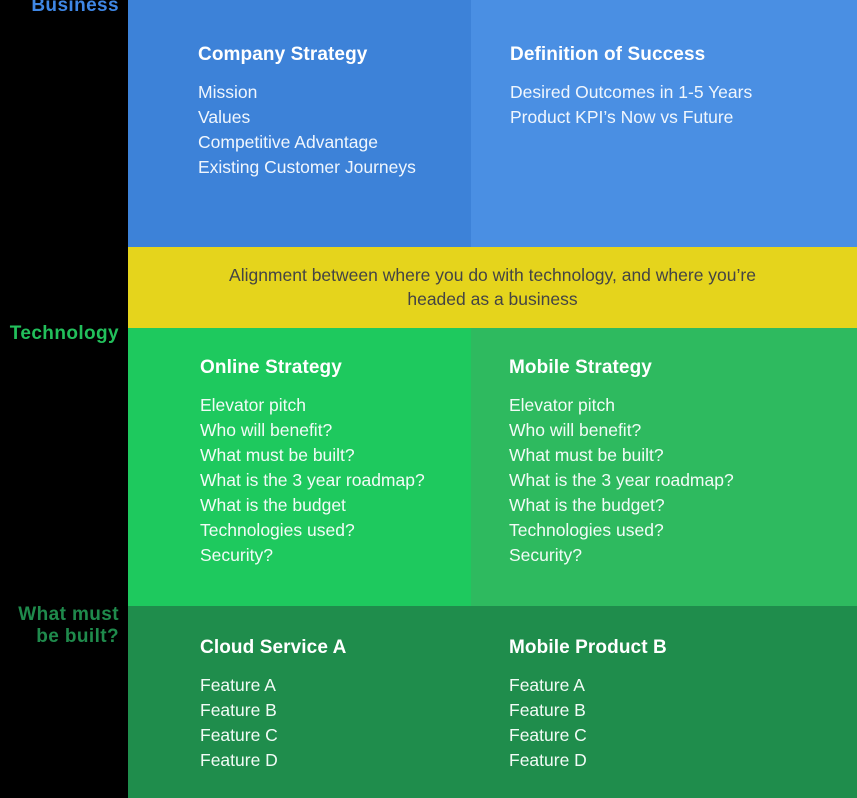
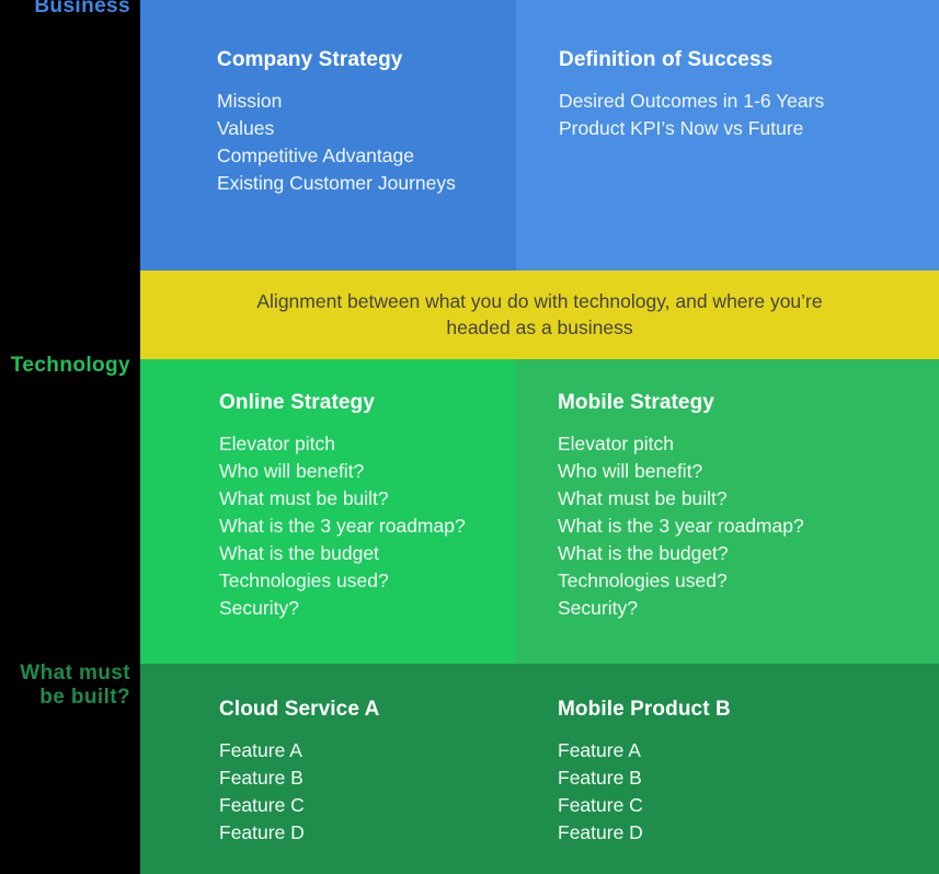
  Business
  Technology
  What must
  be built?
  Company Strategy
  Mission
  Values
  Competitive Advantage
  Existing Customer Journeys
  Definition of Success
- Desired Outcomes in 1-5 Years
+ Desired Outcomes in 1-6 Years
  Product KPI’s Now vs Future
- Alignment between where you do with technology, and where you’re headed as a business
+ Alignment between what you do with technology, and where you’re headed as a business
  Online Strategy
  Elevator pitch
  Who will benefit?
  What must be built?
  What is the 3 year roadmap?
  What is the budget
  Technologies used?
  Security?
  Mobile Strategy
  Elevator pitch
  Who will benefit?
  What must be built?
  What is the 3 year roadmap?
  What is the budget?
  Technologies used?
  Security?
  Cloud Service A
  Feature A
  Feature B
  Feature C
  Feature D
  Mobile Product B
  Feature A
  Feature B
  Feature C
  Feature D
